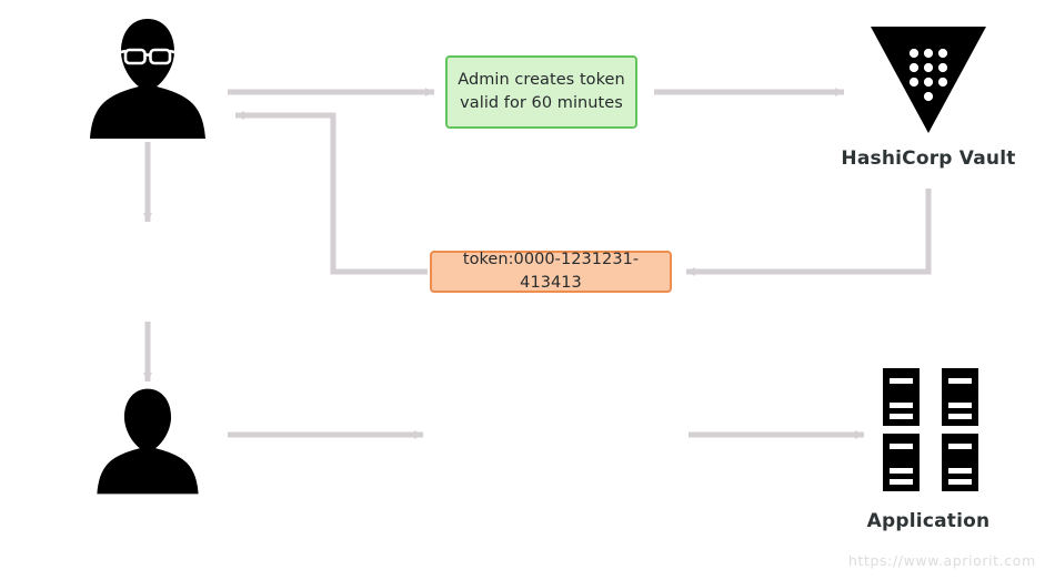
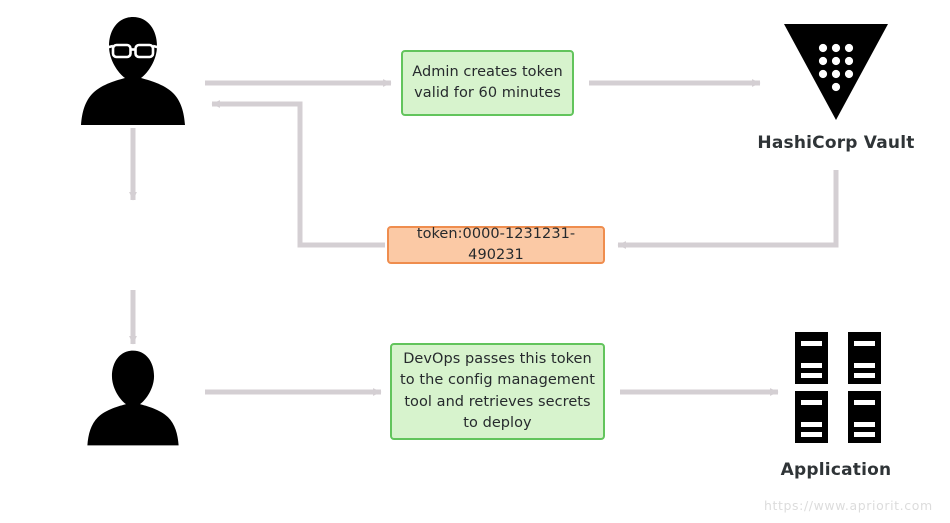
  Admin creates token
  valid for 60 minutes
- token:0000-1231231-413413
+ token:0000-1231231-490231
+ DevOps passes this token
+ to the config management
+ tool and retrieves secrets
+ to deploy
  HashiCorp Vault
  Application
  https://www.apriorit.com
